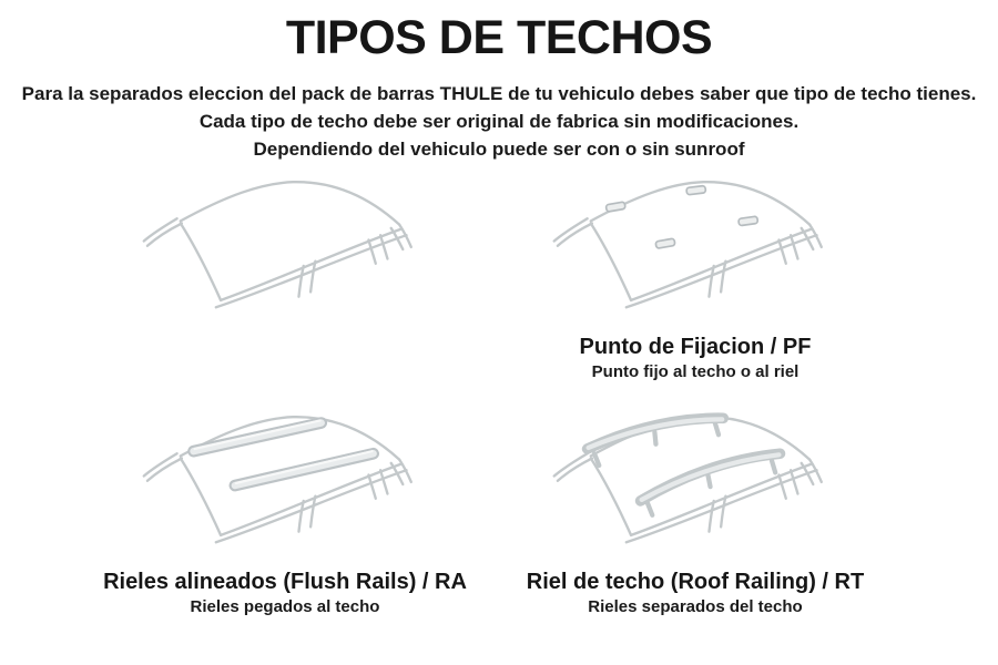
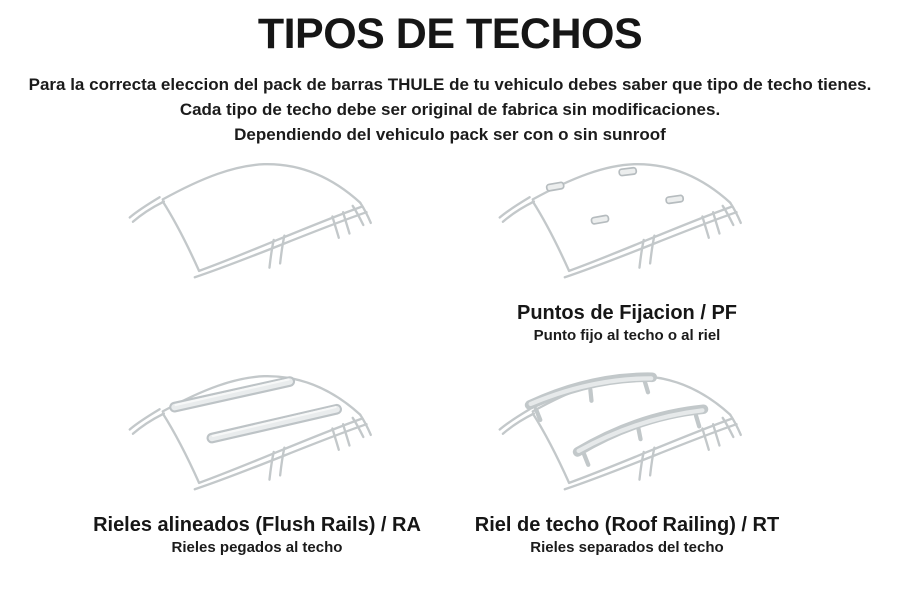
  TIPOS DE TECHOS
- Para la separados eleccion del pack de barras THULE de tu vehiculo debes saber que tipo de techo tienes.
+ Para la correcta eleccion del pack de barras THULE de tu vehiculo debes saber que tipo de techo tienes.
  Cada tipo de techo debe ser original de fabrica sin modificaciones.
- Dependiendo del vehiculo puede ser con o sin sunroof
+ Dependiendo del vehiculo pack ser con o sin sunroof
- Punto de Fijacion / PF
+ Puntos de Fijacion / PF
  Punto fijo al techo o al riel
  Rieles alineados (Flush Rails) / RA
  Rieles pegados al techo
  Riel de techo (Roof Railing) / RT
  Rieles separados del techo
